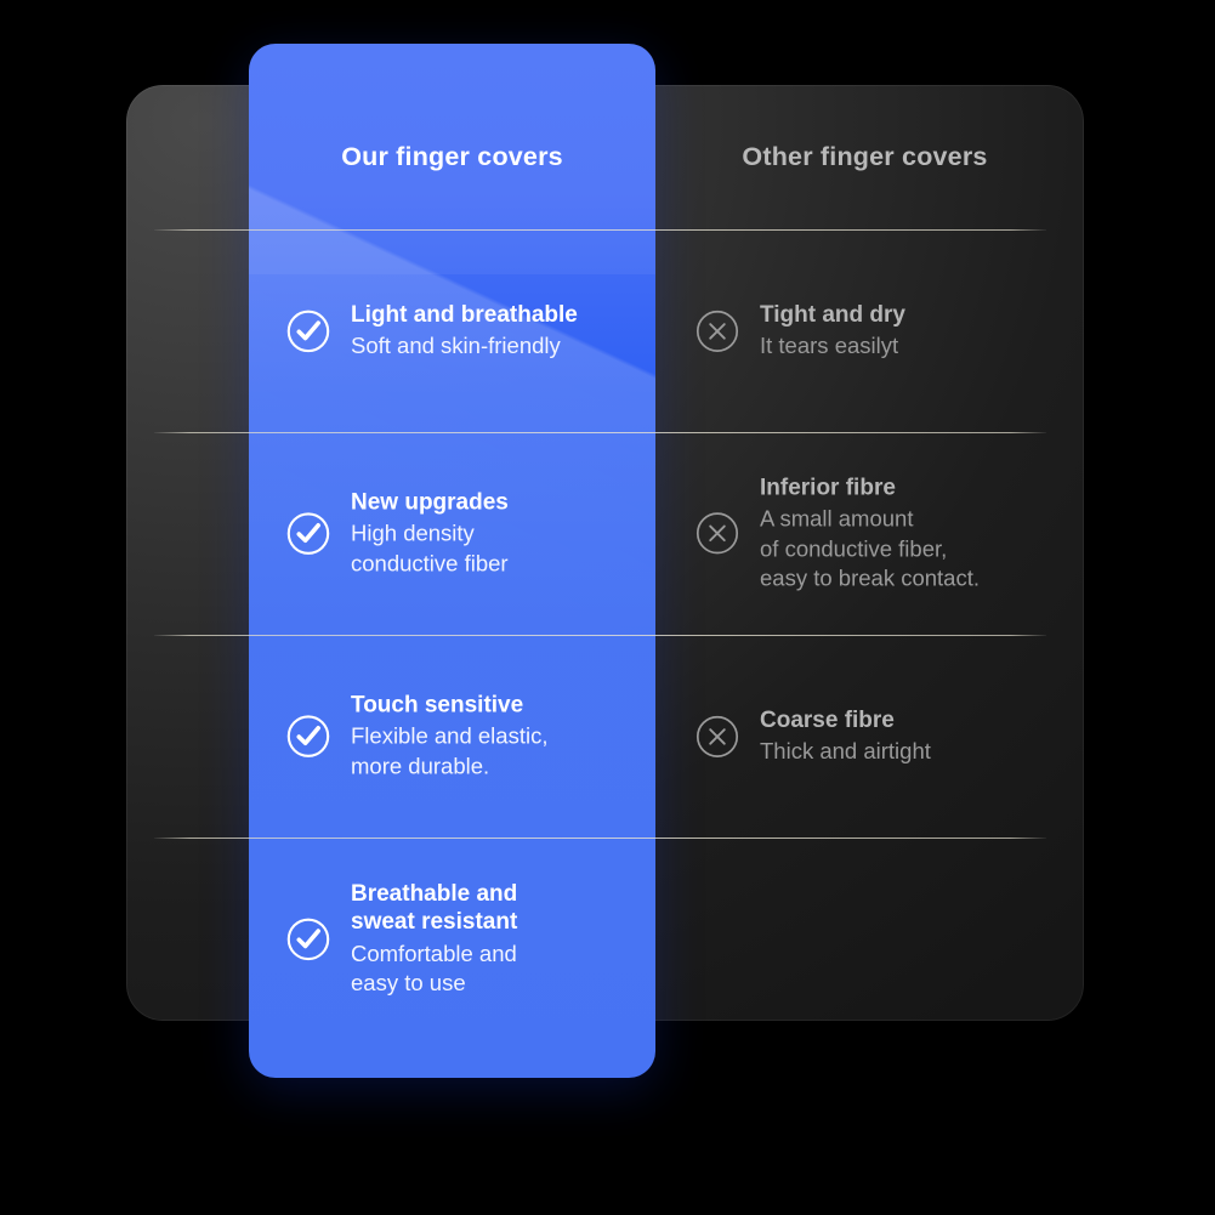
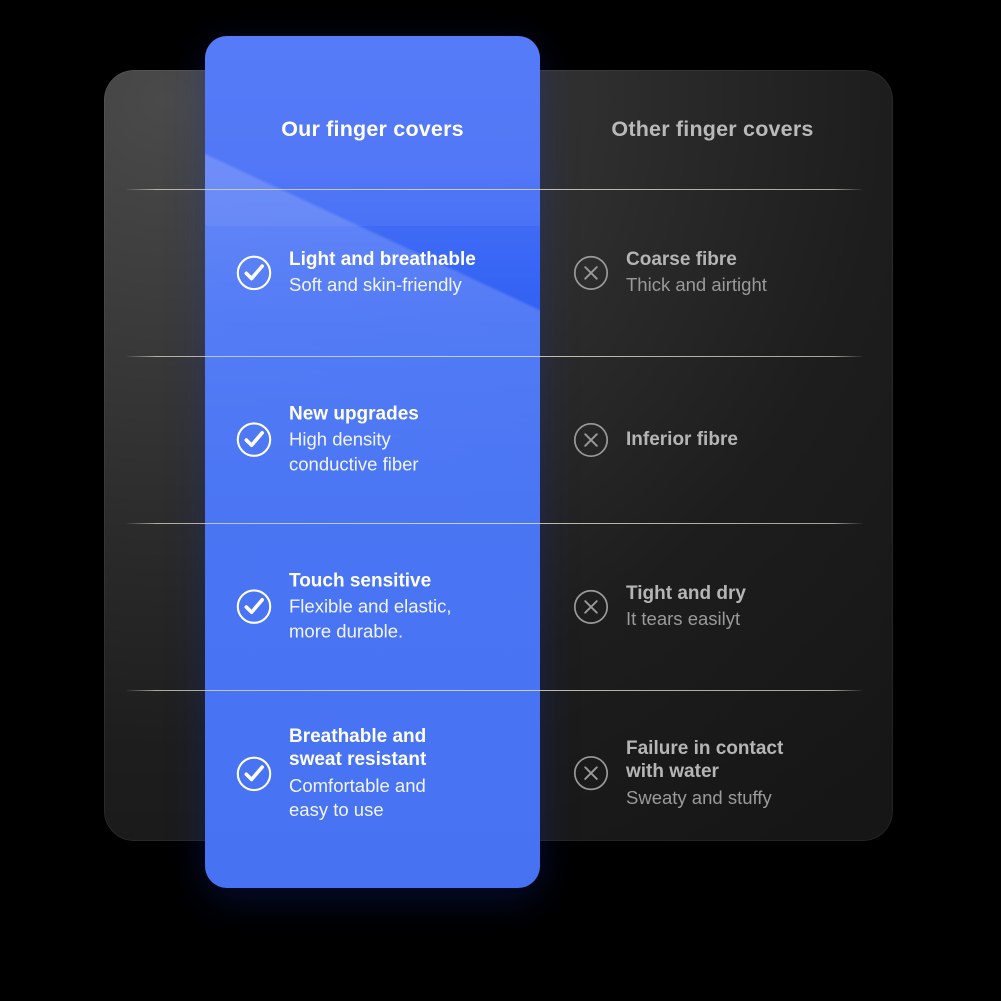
  Our finger covers
  Other finger covers
  Light and breathable
  Soft and skin-friendly
- Tight and dry
+ Coarse fibre
- It tears easilyt
+ Thick and airtight
  New upgrades
  High density
  conductive fiber
  Inferior fibre
- A small amount
- of conductive fiber,
- easy to break contact.
  Touch sensitive
  Flexible and elastic,
  more durable.
- Coarse fibre
+ Tight and dry
- Thick and airtight
+ It tears easilyt
  Breathable and
  sweat resistant
  Comfortable and
  easy to use
+ Failure in contact
+ with water
+ Sweaty and stuffy
